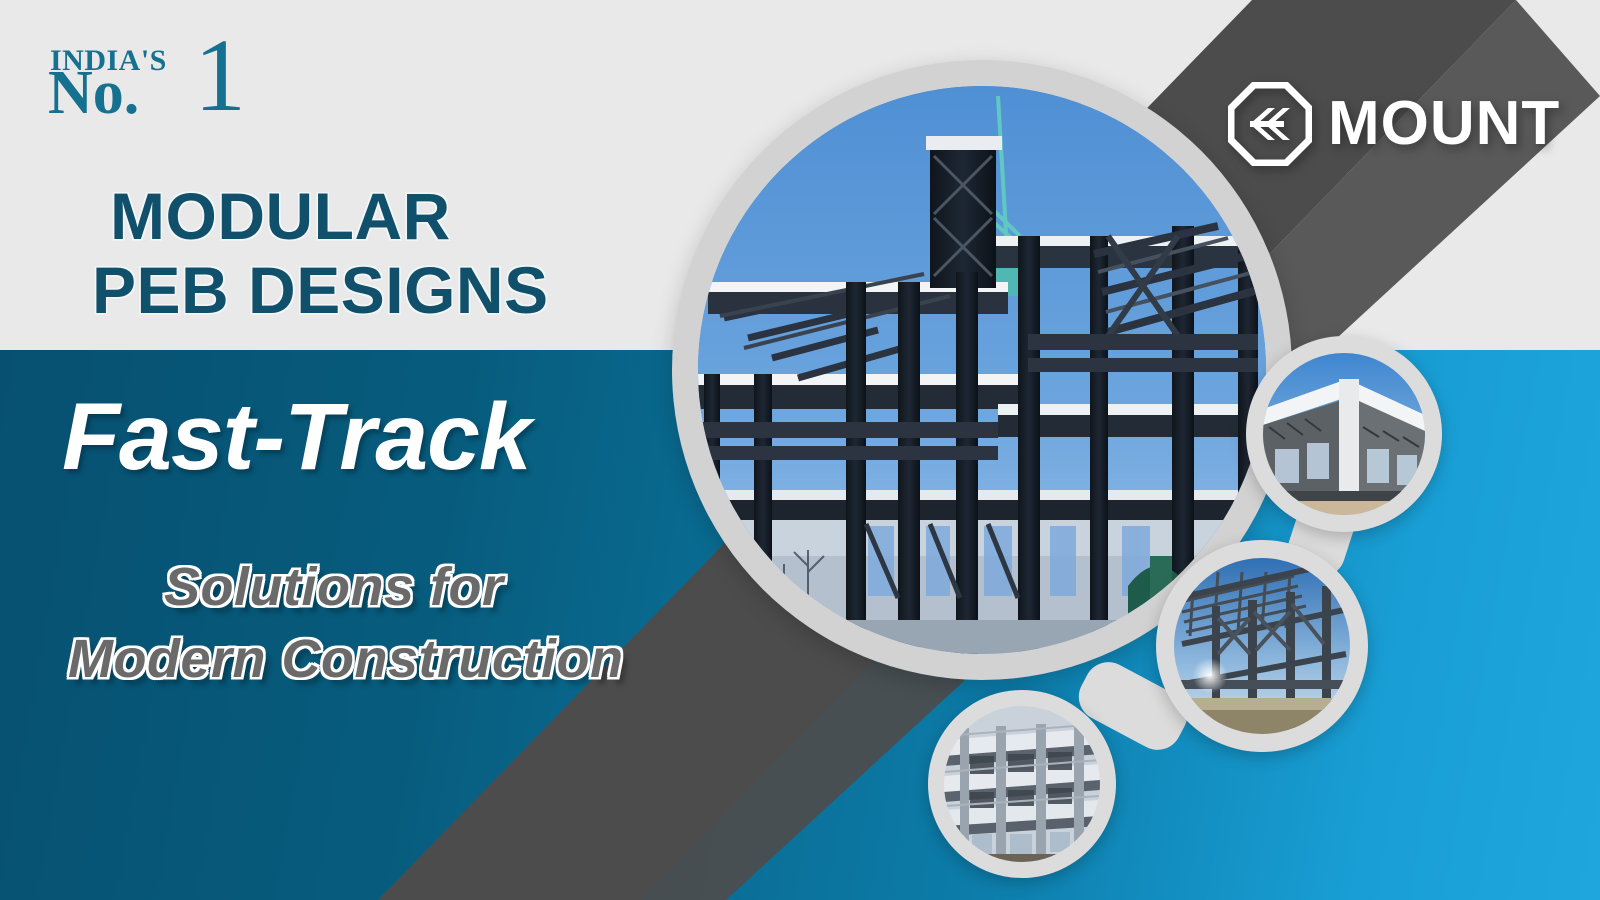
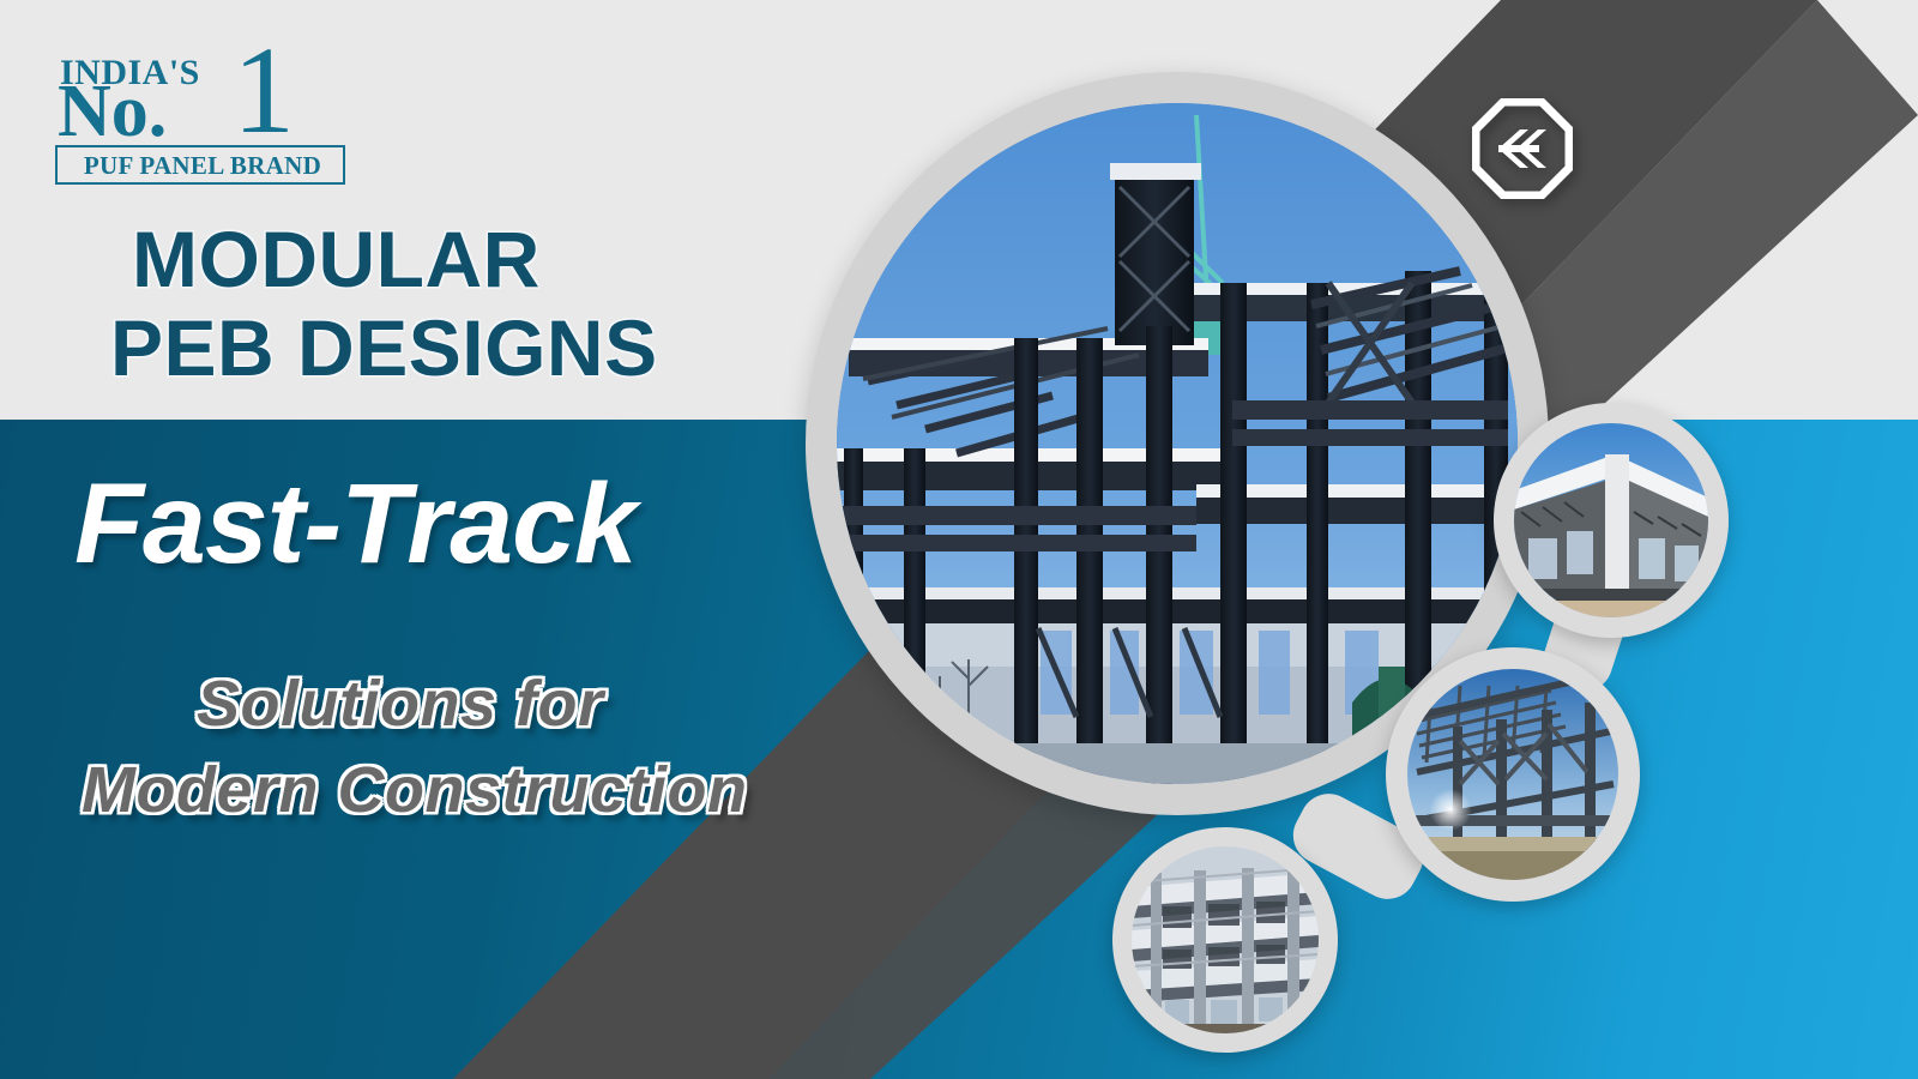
  INDIA'S
  No.
  1
+ PUF PANEL BRAND
  MODULAR
  PEB DESIGNS
  Fast-Track
  Solutions for
  Modern Construction
- MOUNT
